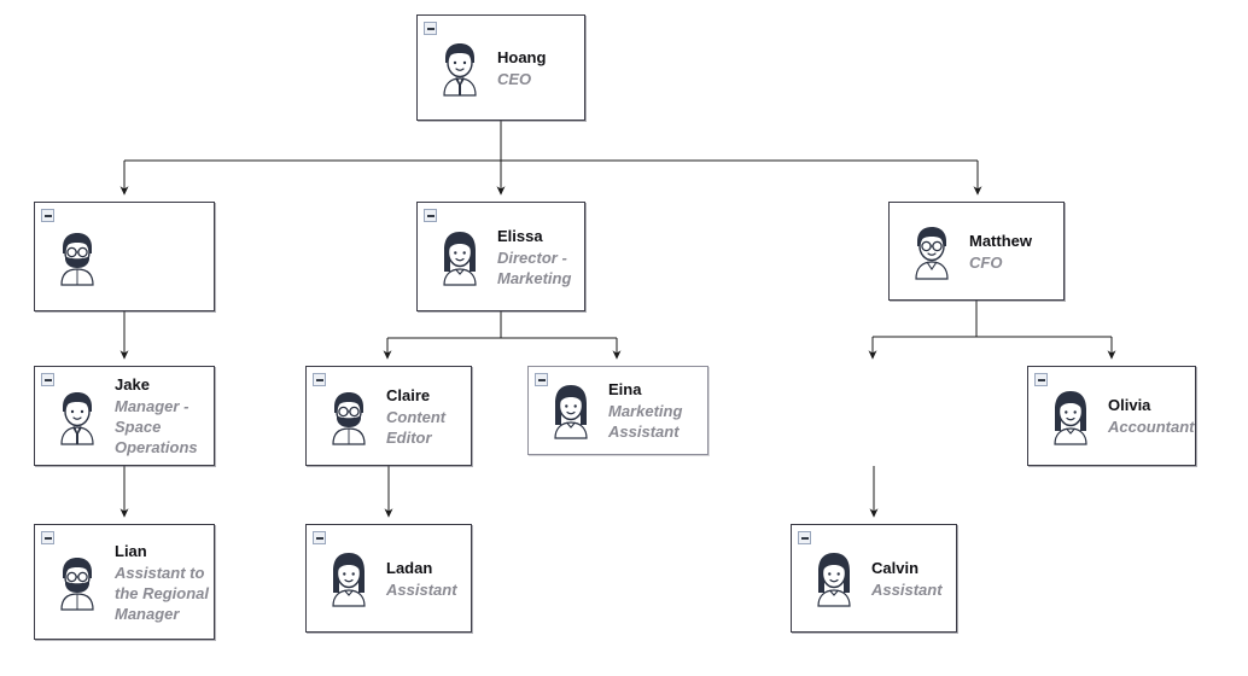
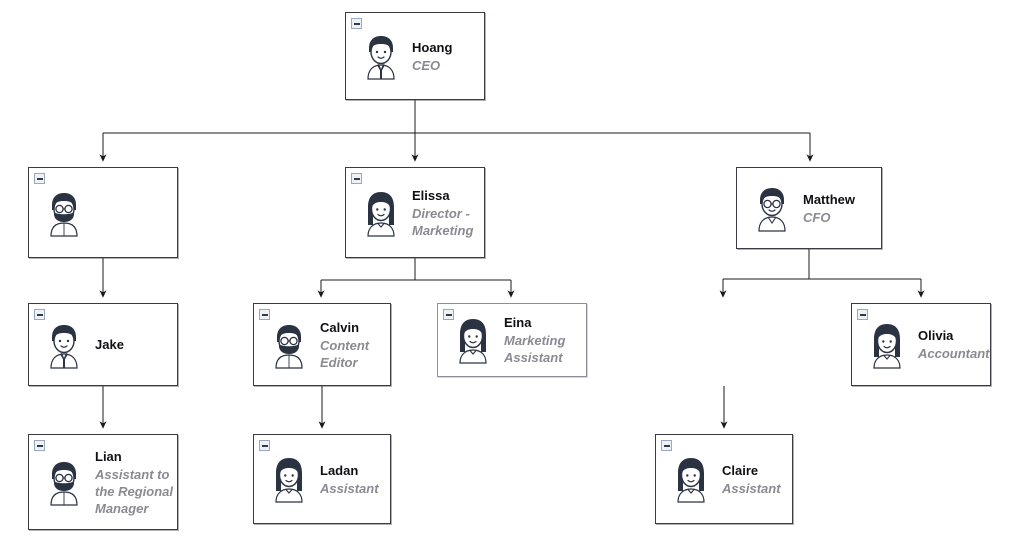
  Hoang
  CEO
  Elissa
  Director -
  Marketing
  Matthew
  CFO
  Jake
- Manager -
- Space
- Operations
- Claire
+ Calvin
  Content
  Editor
  Eina
  Marketing
  Assistant
  Olivia
  Accountant
  Lian
  Assistant to
  the Regional
  Manager
  Ladan
  Assistant
- Calvin
+ Claire
  Assistant
